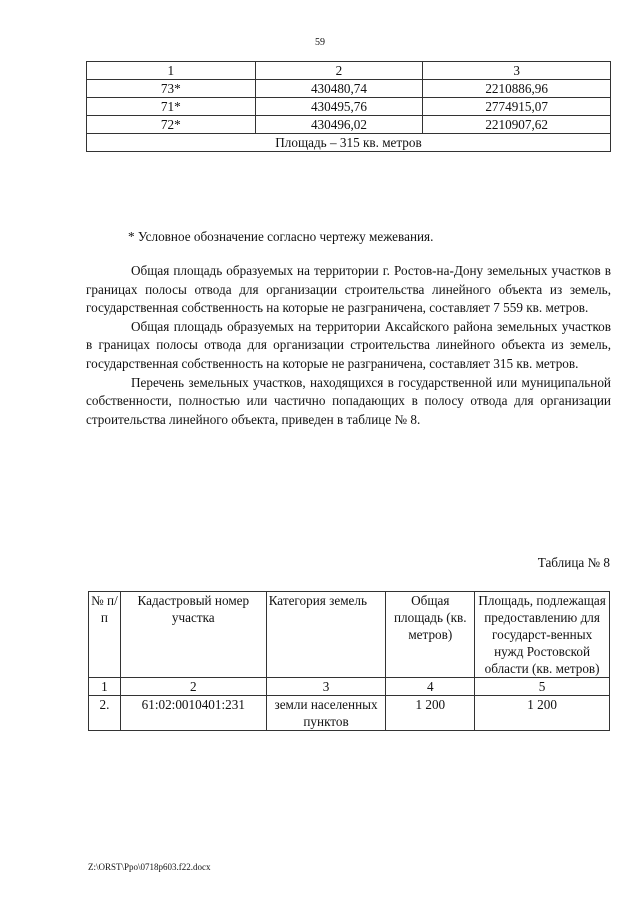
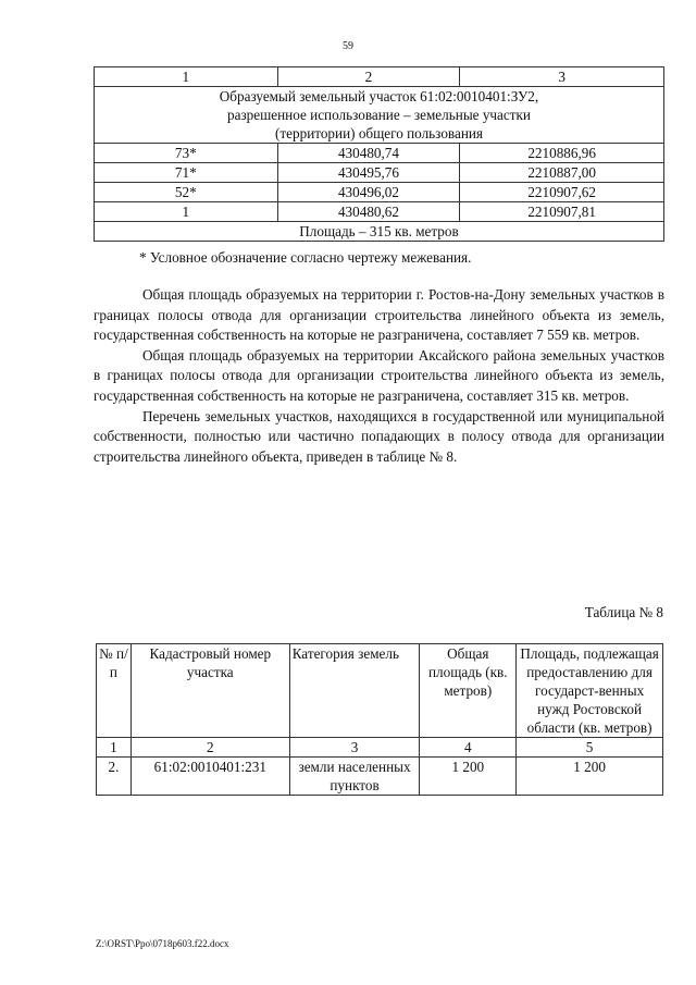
  59
  1	2	3
+ Образуемый земельный участок 61:02:0010401:ЗУ2, разрешенное использование – земельные участки (территории) общего пользования
  73*	430480,74	2210886,96
- 71*	430495,76	2774915,07
+ 71*	430495,76	2210887,00
- 72*	430496,02	2210907,62
+ 52*	430496,02	2210907,62
+ 1	430480,62	2210907,81
  Площадь – 315 кв. метров
  * Условное обозначение согласно чертежу межевания.
  Общая площадь образуемых на территории г. Ростов-на-Дону земельных участков в границах полосы отвода для организации строительства линейного объекта из земель, государственная собственность на которые не разграничена, составляет 7 559 кв. метров.
  Общая площадь образуемых на территории Аксайского района земельных участков в границах полосы отвода для организации строительства линейного объекта из земель, государственная собственность на которые не разграничена, составляет 315 кв. метров.
  Перечень земельных участков, находящихся в государственной или муниципальной собственности, полностью или частично попадающих в полосу отвода для организации строительства линейного объекта, приведен в таблице № 8.
  Таблица № 8
  № п/п	Кадастровый номер участка	Категория земель	Общая площадь (кв. метров)	Площадь, подлежащая предоставлению для государст-венных нужд Ростовской области (кв. метров)
  1	2	3	4	5
  2.	61:02:0010401:231	земли населенных пунктов	1 200	1 200
  Z:\ORST\Ppo\0718p603.f22.docx
